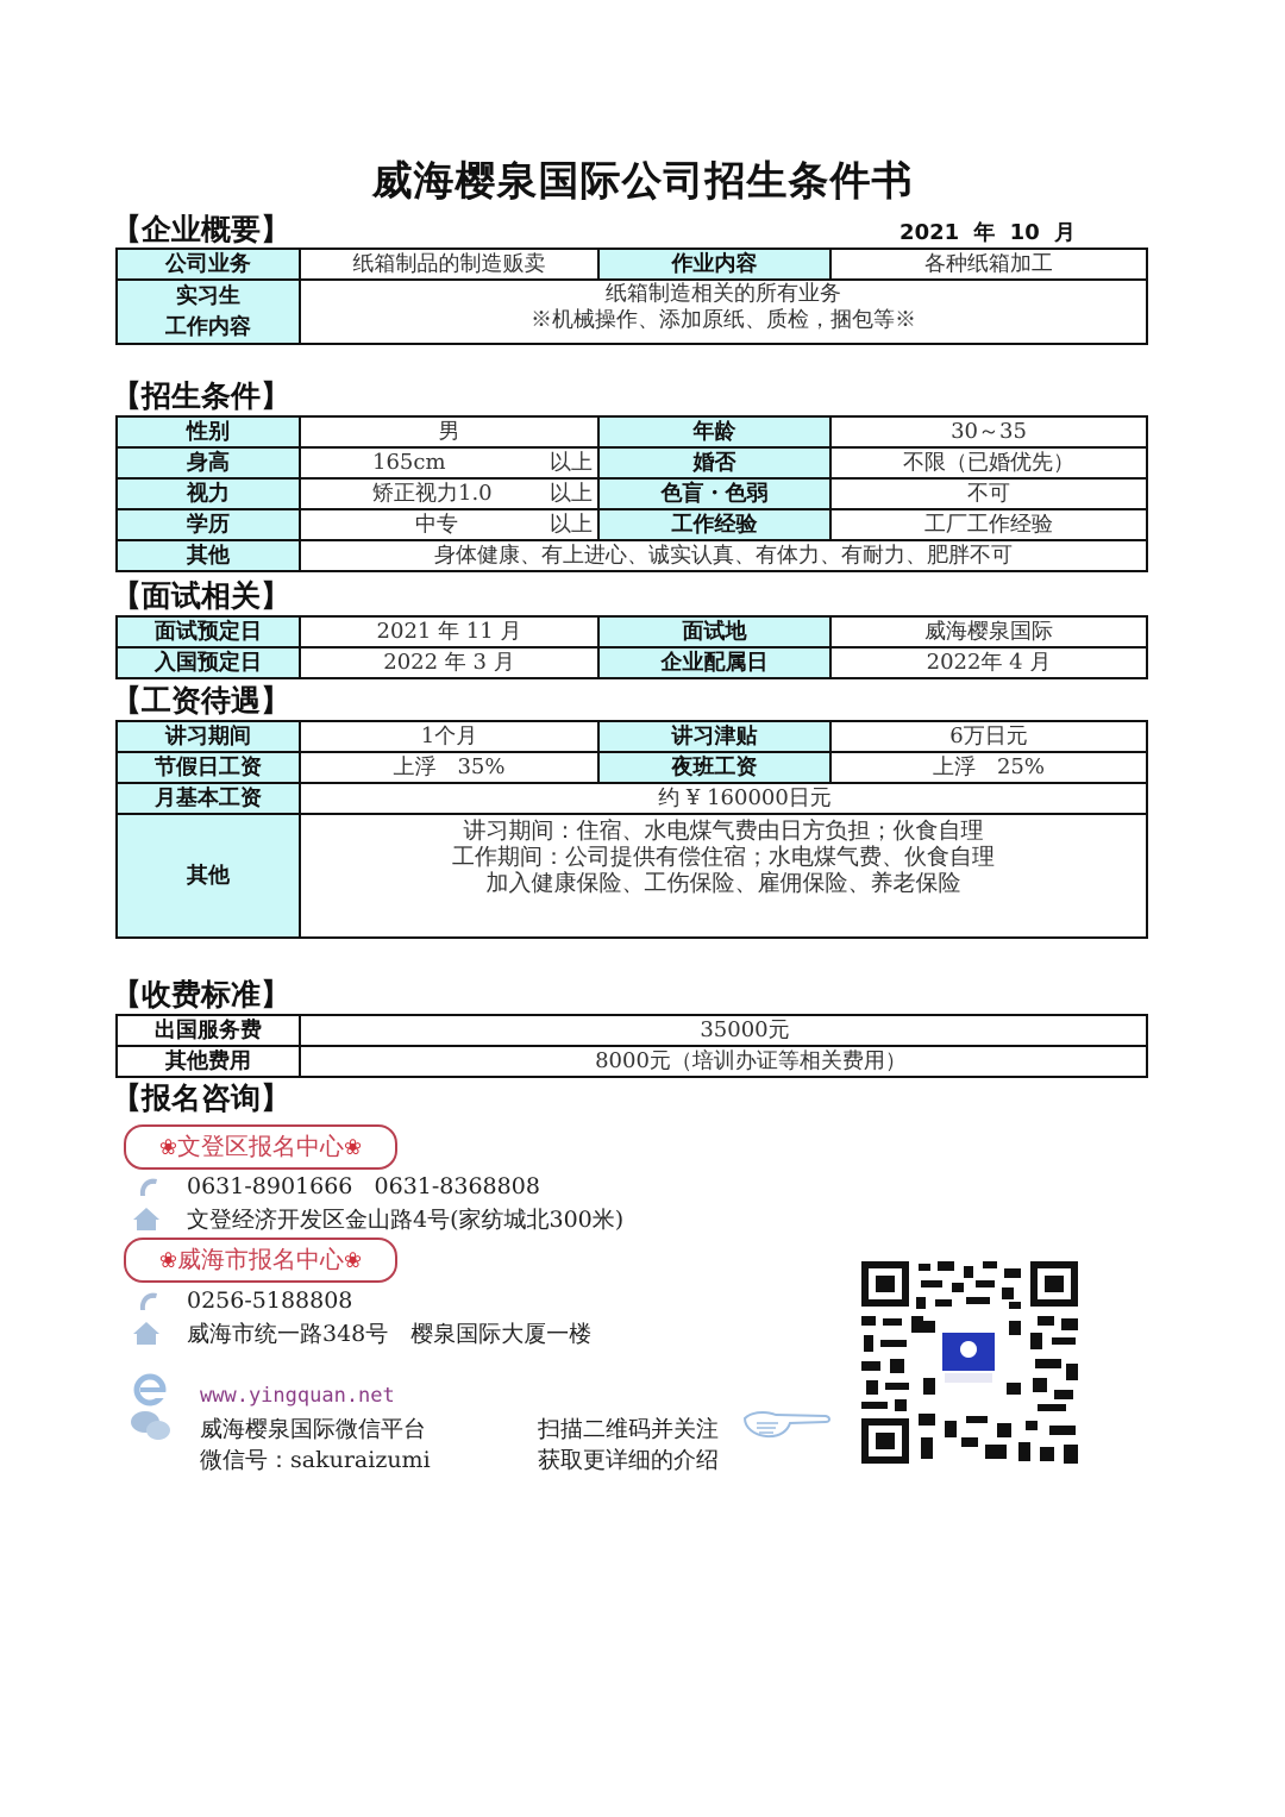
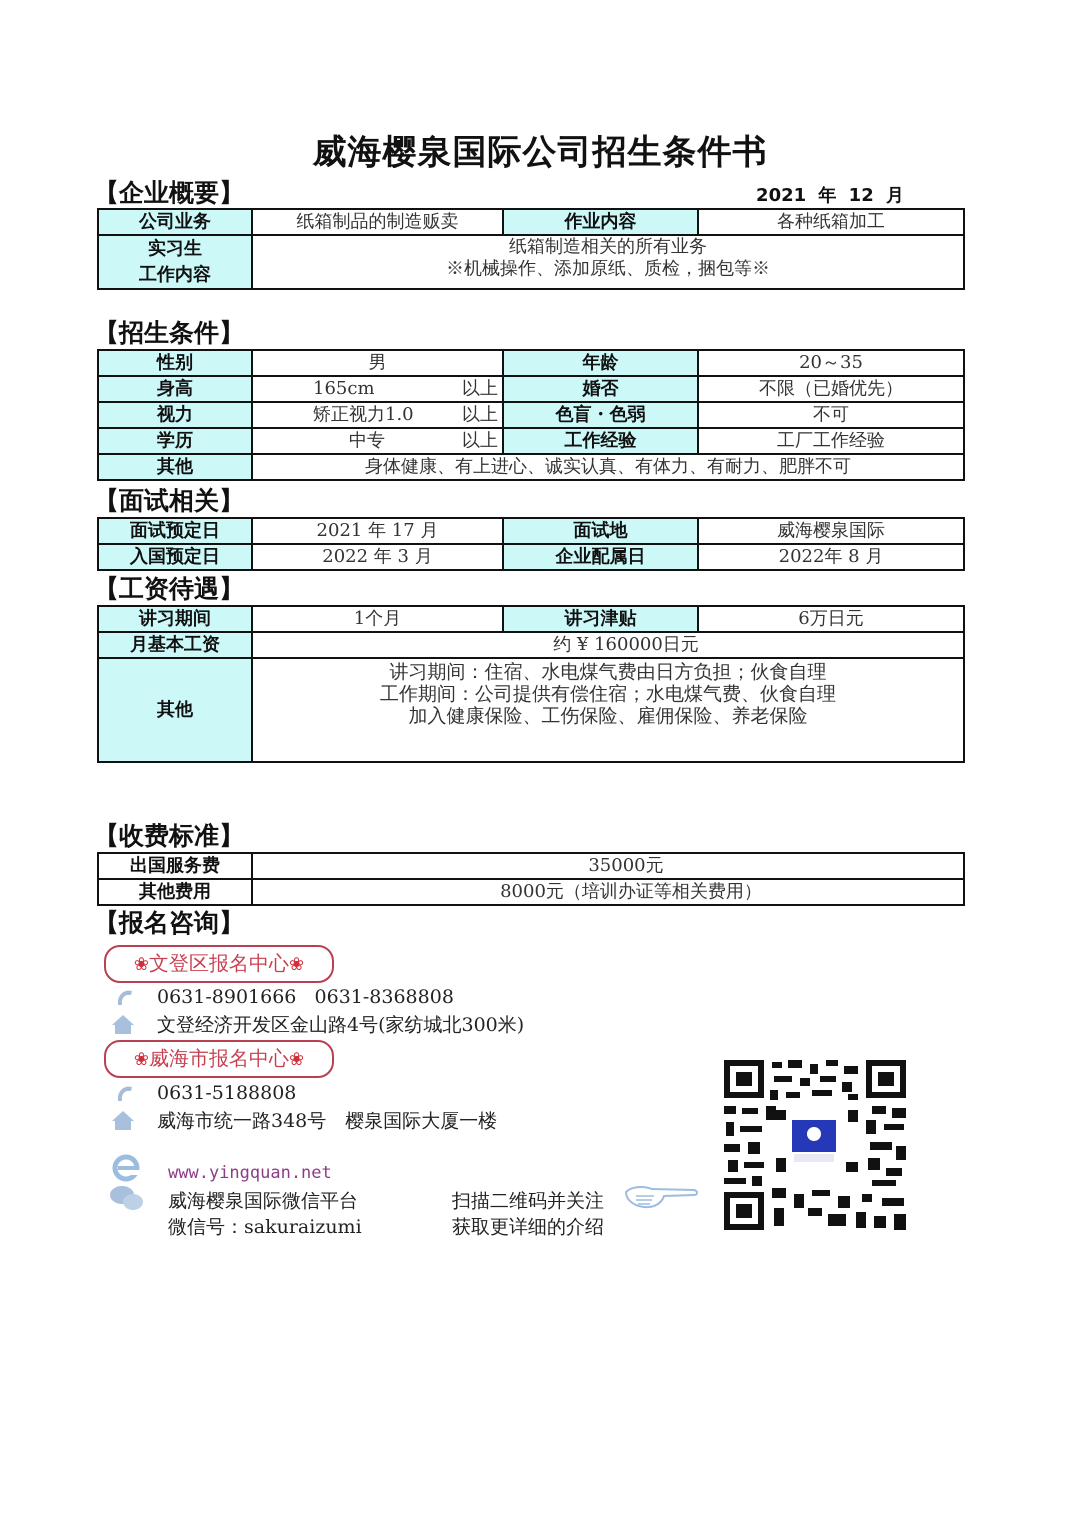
  威海樱泉国际公司招生条件书
  【企业概要】
- 2021 年 10 月
+ 2021 年 12 月
  公司业务	纸箱制品的制造贩卖	作业内容	各种纸箱加工
  实习生 工作内容	纸箱制造相关的所有业务 ※机械操作、添加原纸、质检，捆包等※
  【招生条件】
- 性别	男	年龄	30～35
+ 性别	男	年龄	20～35
  身高	165cm 以上	婚否	不限（已婚优先）
  视力	矫正视力1.0 以上	色盲・色弱	不可
  学历	中专 以上	工作经验	工厂工作经验
  其他	身体健康、有上进心、诚实认真、有体力、有耐力、肥胖不可
  【面试相关】
- 面试预定日	2021 年 11 月	面试地	威海樱泉国际
+ 面试预定日	2021 年 17 月	面试地	威海樱泉国际
- 入国预定日	2022 年 3 月	企业配属日	2022年 4 月
+ 入国预定日	2022 年 3 月	企业配属日	2022年 8 月
  【工资待遇】
  讲习期间	1个月	讲习津贴	6万日元
- 节假日工资	上浮 35%	夜班工资	上浮 25%
  月基本工资	约 ¥ 160000日元
  其他	讲习期间：住宿、水电煤气费由日方负担；伙食自理 工作期间：公司提供有偿住宿；水电煤气费、伙食自理 加入健康保险、工伤保险、雇佣保险、养老保险
  【收费标准】
  出国服务费	35000元
  其他费用	8000元（培训办证等相关费用）
  【报名咨询】
  ❀文登区报名中心❀
  0631-8901666 0631-8368808
  文登经济开发区金山路4号(家纺城北300米)
  ❀威海市报名中心❀
- 0256-5188808
+ 0631-5188808
  威海市统一路348号 樱泉国际大厦一楼
  www.yingquan.net
  威海樱泉国际微信平台
  微信号：sakuraizumi
  扫描二维码并关注
  获取更详细的介绍
